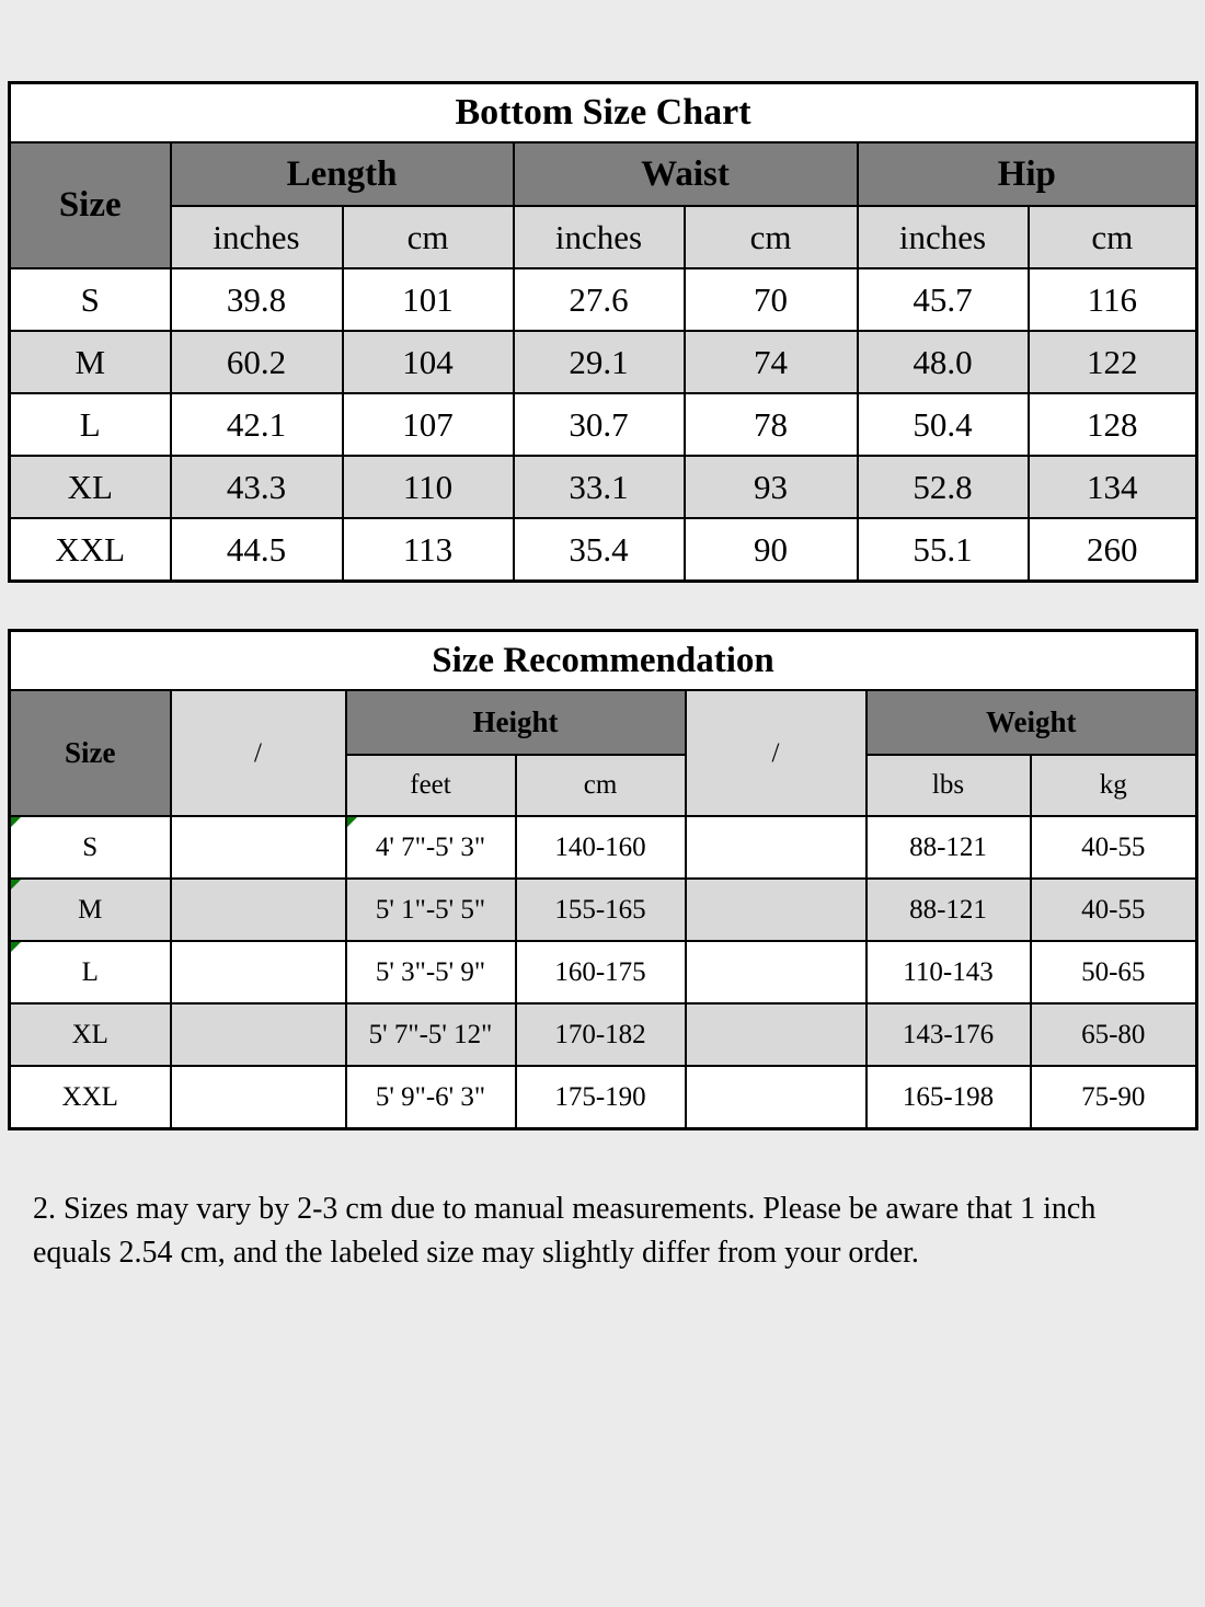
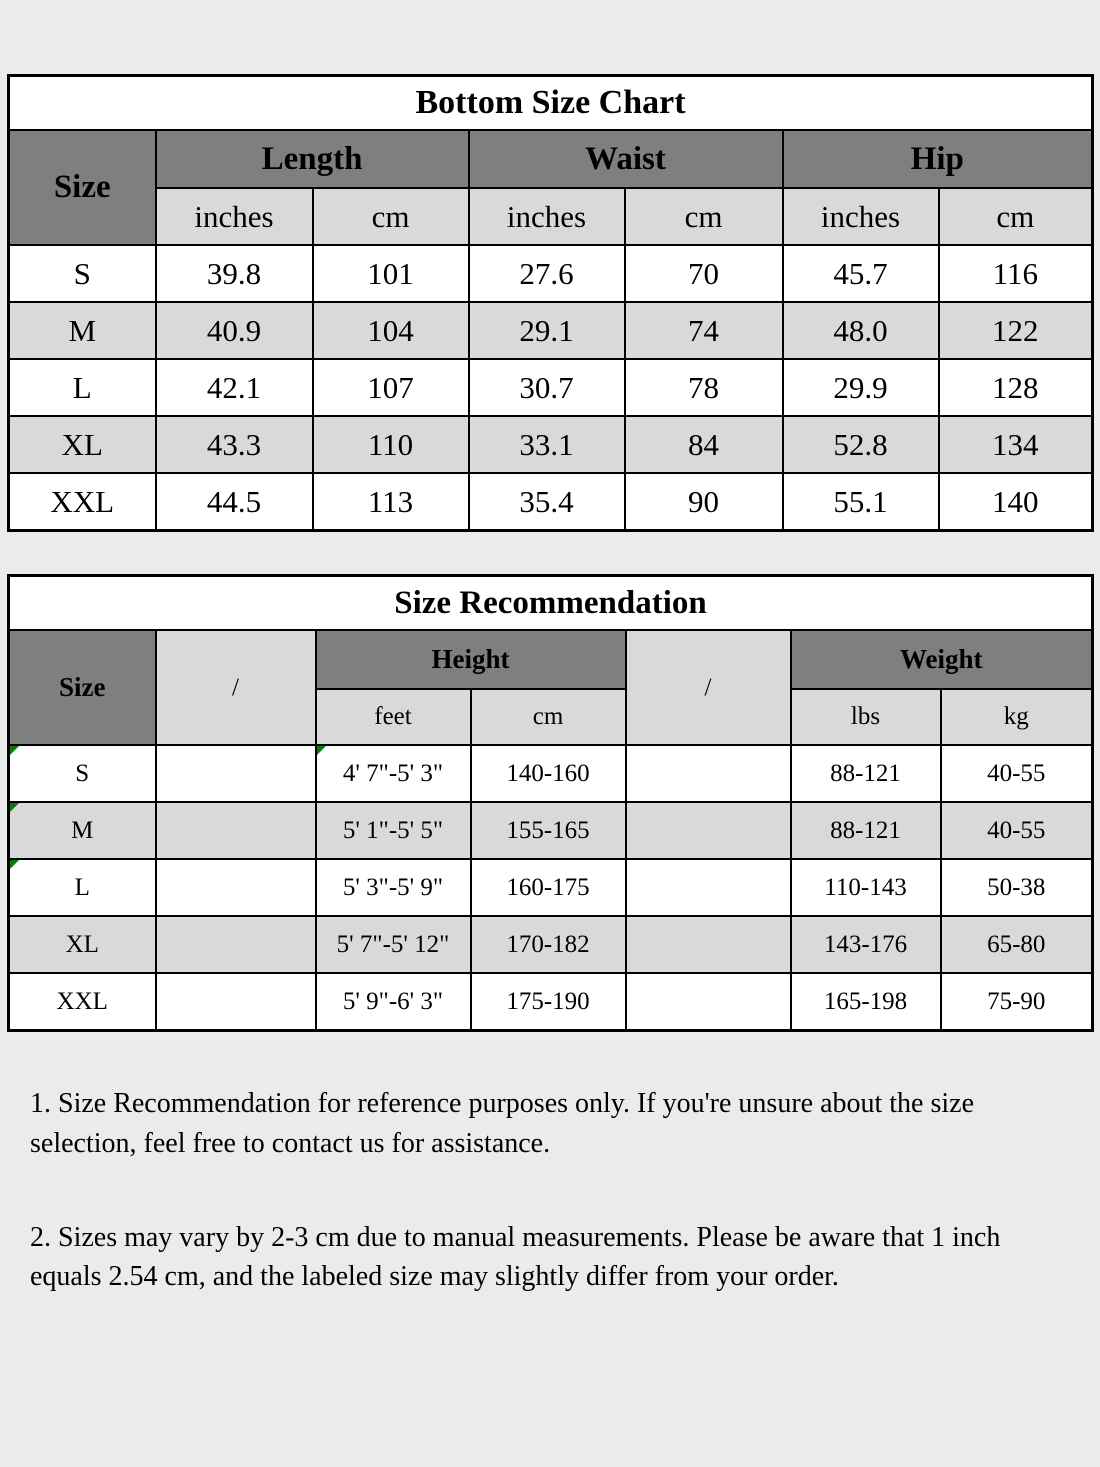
  Bottom Size Chart
  Size	Length	Waist	Hip
  inches	cm	inches	cm	inches	cm
  S	39.8	101	27.6	70	45.7	116
- M	60.2	104	29.1	74	48.0	122
+ M	40.9	104	29.1	74	48.0	122
- L	42.1	107	30.7	78	50.4	128
+ L	42.1	107	30.7	78	29.9	128
- XL	43.3	110	33.1	93	52.8	134
+ XL	43.3	110	33.1	84	52.8	134
- XXL	44.5	113	35.4	90	55.1	260
+ XXL	44.5	113	35.4	90	55.1	140
  Size Recommendation
  Size	/	Height	/	Weight
  feet	cm	lbs	kg
  S		4' 7"-5' 3"	140-160		88-121	40-55
  M		5' 1"-5' 5"	155-165		88-121	40-55
- L		5' 3"-5' 9"	160-175		110-143	50-65
+ L		5' 3"-5' 9"	160-175		110-143	50-38
  XL		5' 7"-5' 12"	170-182		143-176	65-80
  XXL		5' 9"-6' 3"	175-190		165-198	75-90
+ 1. Size Recommendation for reference purposes only. If you're unsure about the size selection, feel free to contact us for assistance.
  2. Sizes may vary by 2-3 cm due to manual measurements. Please be aware that 1 inch equals 2.54 cm, and the labeled size may slightly differ from your order.
